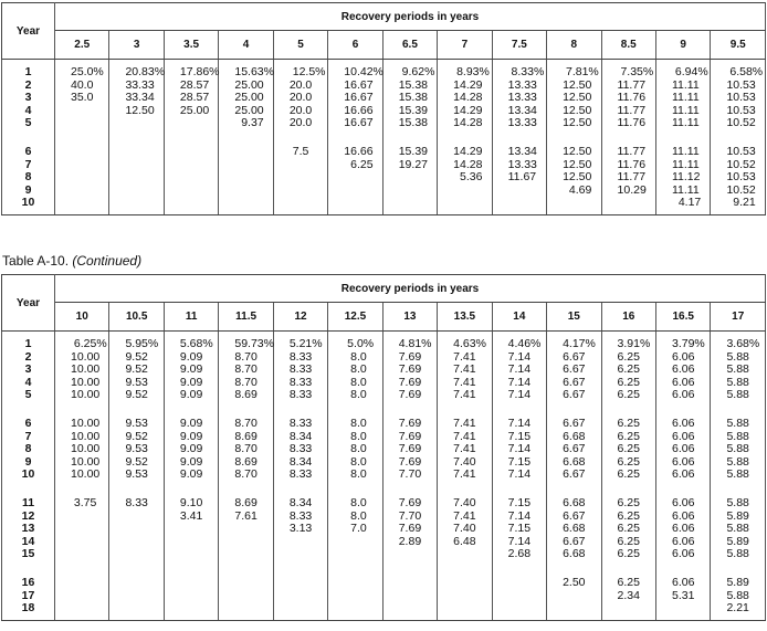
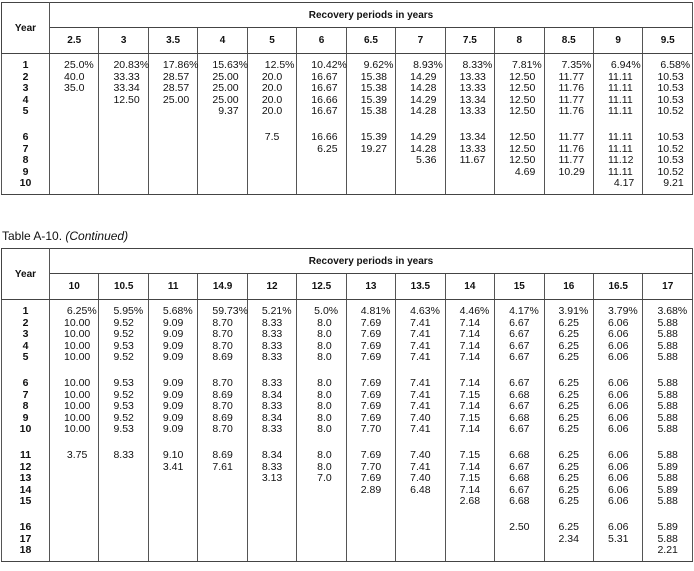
  Year	Recovery periods in years
  2.5	3	3.5	4	5	6	6.5	7	7.5	8	8.5	9	9.5
  12345678910	25.0%40.035.0	20.83%33.3333.3412.50	17.86%28.5728.5725.00	15.63%25.0025.0025.00 9.37	12.5%20.020.020.020.0 7.5	10.42%16.6716.6716.6616.6716.66 6.25	9.62%15.3815.3815.3915.3815.3919.27	8.93%14.2914.2814.2914.2814.2914.28 5.36	8.33%13.3313.3313.3413.3313.3413.3311.67	7.81%12.5012.5012.5012.5012.5012.5012.50 4.69	7.35%11.7711.7611.7711.7611.7711.7611.7710.29	6.94%11.1111.1111.1111.1111.1111.1111.1211.11 4.17	6.58%10.5310.5310.5310.5210.5310.5210.5310.52 9.21
  Table A-10. (Continued)
  Year	Recovery periods in years
- 10	10.5	11	11.5	12	12.5	13	13.5	14	15	16	16.5	17
+ 10	10.5	11	14.9	12	12.5	13	13.5	14	15	16	16.5	17
  123456789101112131415161718	6.25%10.0010.0010.0010.0010.0010.0010.0010.0010.00 3.75	5.95%9.529.529.539.529.539.529.539.529.538.33	5.68%9.099.099.099.099.099.099.099.099.099.103.41	59.73%8.708.708.708.698.708.698.708.698.708.697.61	5.21%8.338.338.338.338.338.348.338.348.338.348.333.13	5.0% 8.0 8.0 8.0 8.0 8.0 8.0 8.0 8.0 8.0 8.0 8.0 7.0	4.81%7.697.697.697.697.697.697.697.697.707.697.707.692.89	4.63%7.417.417.417.417.417.417.417.407.417.407.417.406.48	4.46%7.147.147.147.147.147.157.147.157.147.157.147.157.142.68	4.17%6.676.676.676.676.676.686.676.686.676.686.676.686.676.682.50	3.91%6.256.256.256.256.256.256.256.256.256.256.256.256.256.256.252.34	3.79%6.066.066.066.066.066.066.066.066.066.066.066.066.066.066.065.31	3.68%5.885.885.885.885.885.885.885.885.885.885.895.885.895.885.895.882.21
